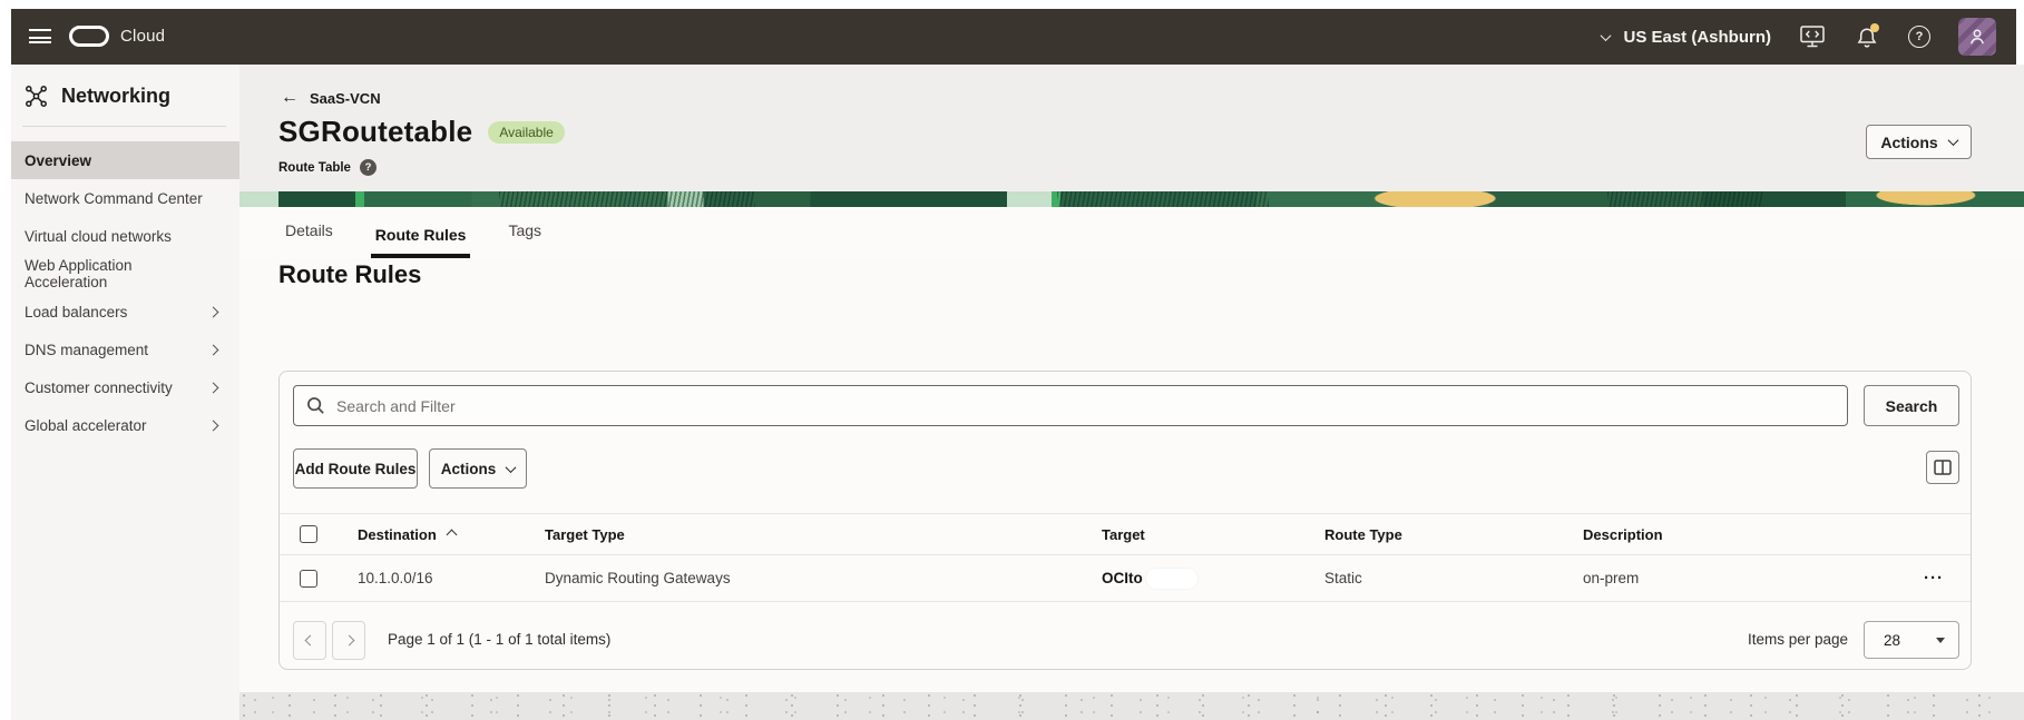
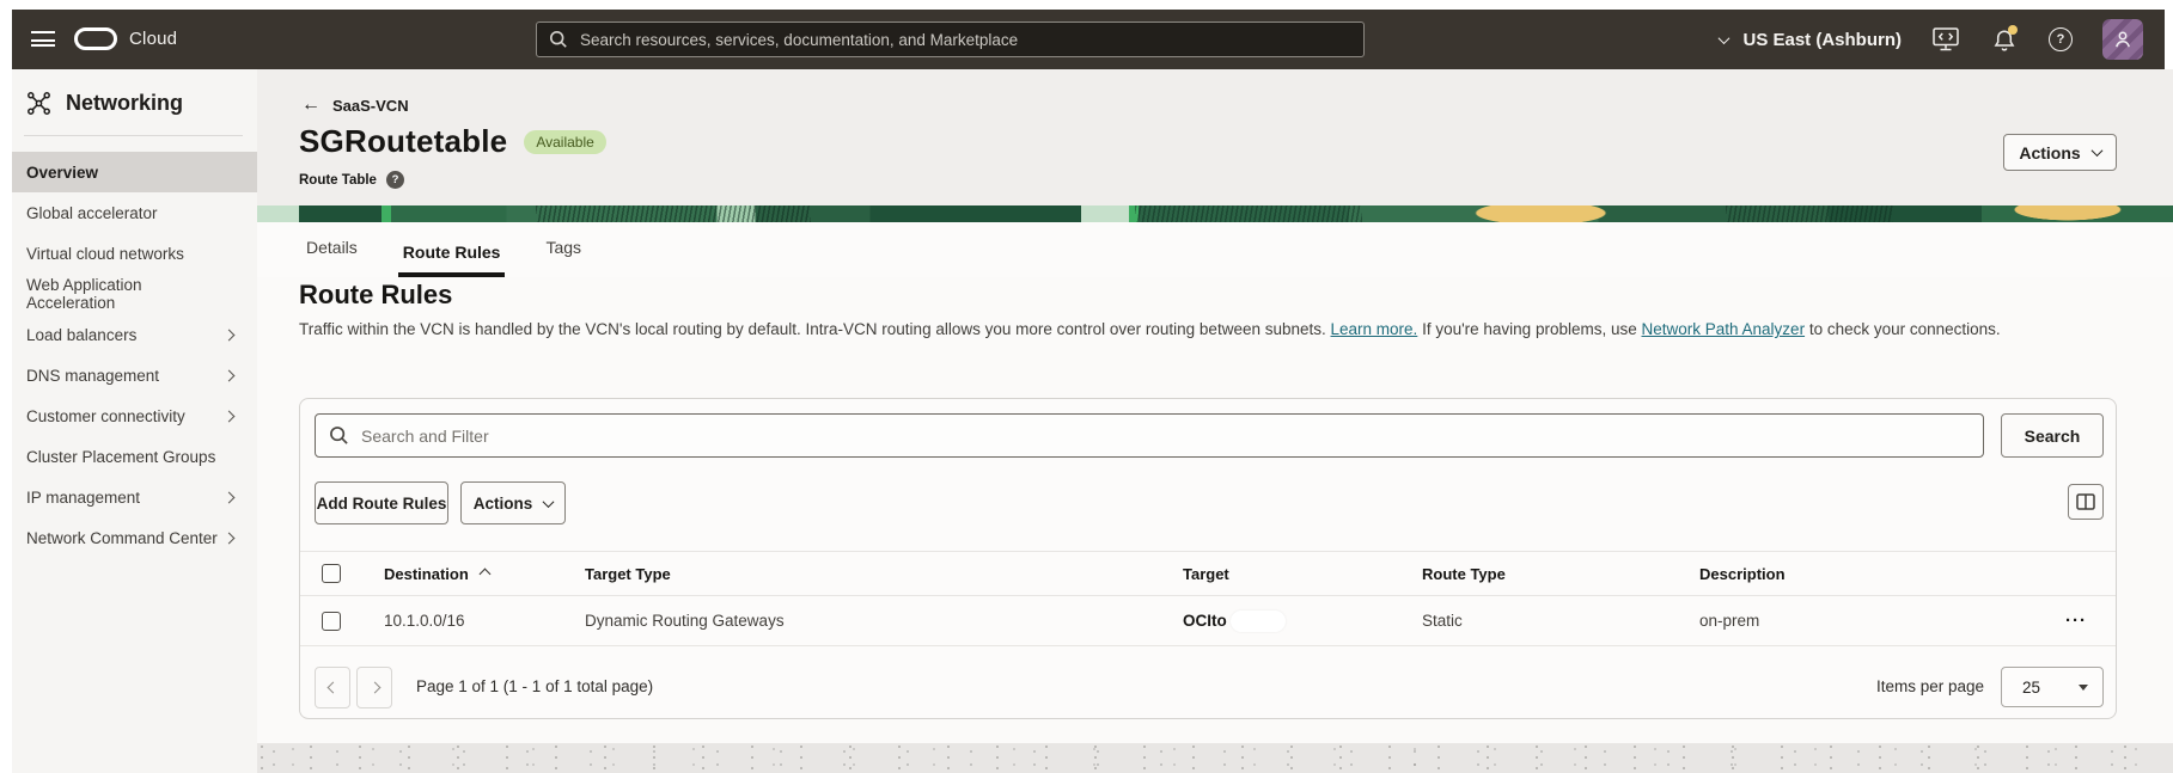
  Cloud
+ Search resources, services, documentation, and Marketplace
  US East (Ashburn)
  ?
  Networking
  Overview
- Network Command Center
+ Global accelerator
  Virtual cloud networks
  Web Application Acceleration
  Load balancers
  DNS management
  Customer connectivity
+ Cluster Placement Groups
+ IP management
- Global accelerator
+ Network Command Center
  ←
  SaaS-VCN
  SGRoutetable
  Available
  Route Table
  ?
  Actions
  Details
  Route Rules
  Tags
  Route Rules
+ Traffic within the VCN is handled by the VCN's local routing by default. Intra-VCN routing allows you more control over routing between subnets. Learn more. If you're having problems, use Network Path Analyzer to check your connections.
  Search and Filter
  Search
  Add Route Rules
  Actions
  Destination
  Target Type
  Target
  Route Type
  Description
  10.1.0.0/16
  Dynamic Routing Gateways
  OCIto
  Static
  on-prem
  ···
- Page 1 of 1 (1 - 1 of 1 total items)
+ Page 1 of 1 (1 - 1 of 1 total page)
  Items per page
- 28
+ 25
